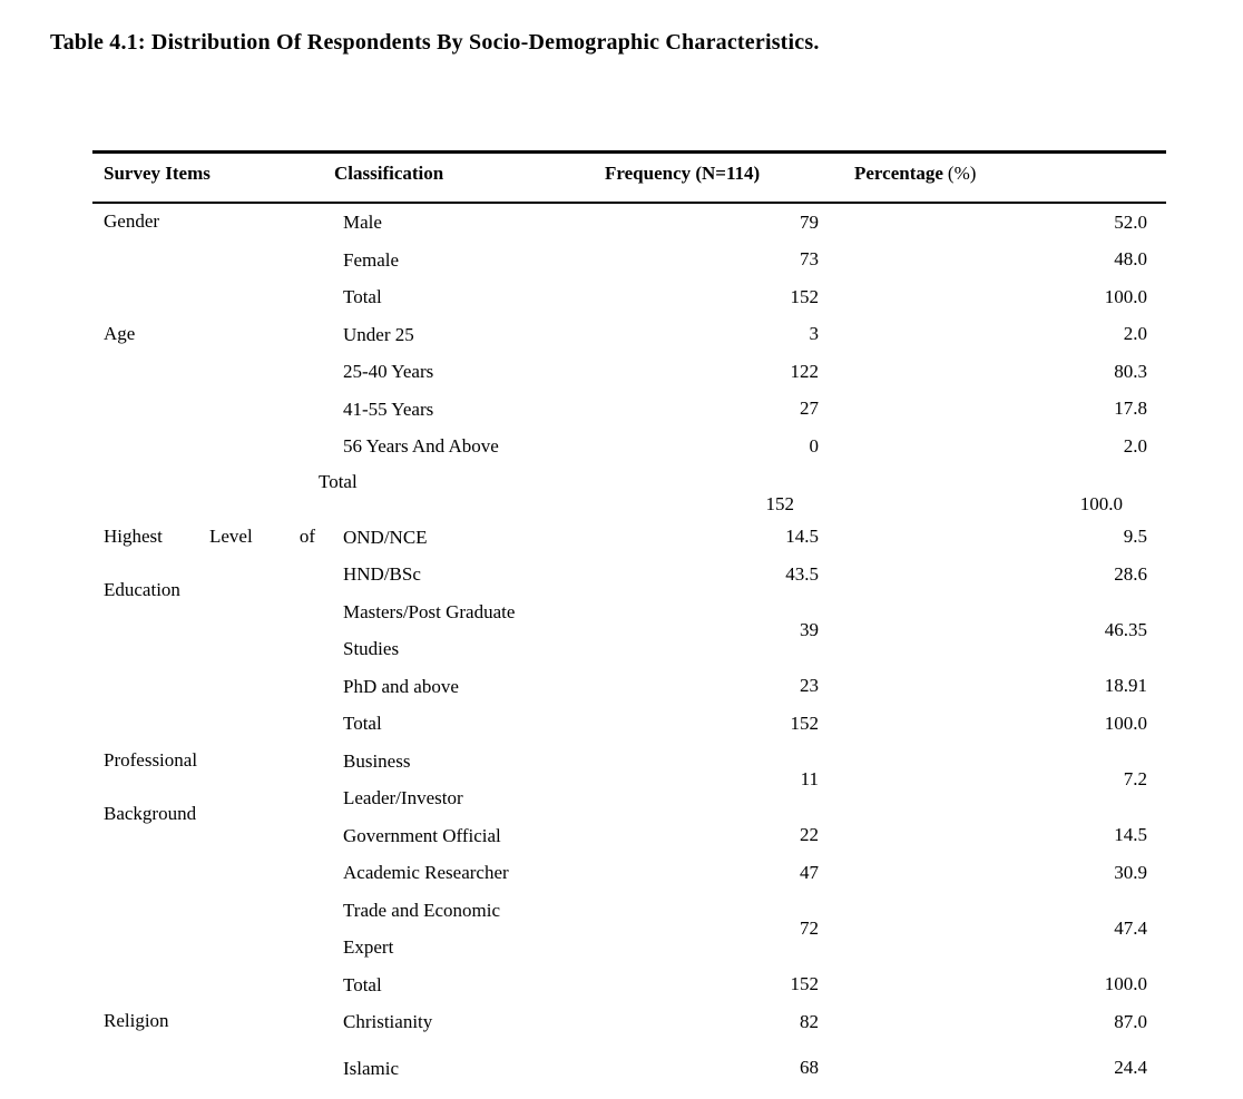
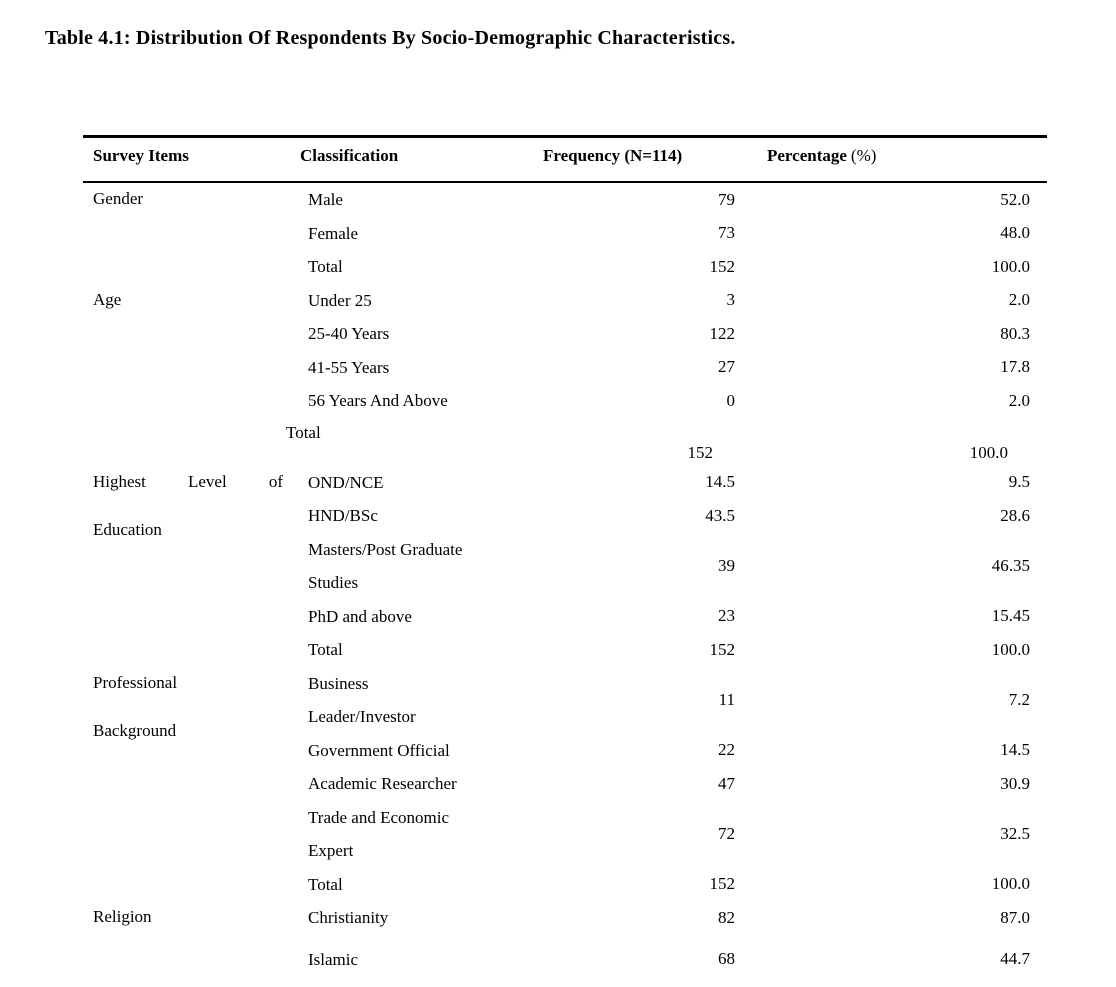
  Table 4.1: Distribution Of Respondents By Socio-Demographic Characteristics.
  Survey Items
  Classification
  Frequency (N=114)
  Percentage (%)
  Gender
  Male
  79
  52.0
  Female
  73
  48.0
  Total
  152
  100.0
  Age
  Under 25
  3
  2.0
  25-40 Years
  122
  80.3
  41-55 Years
  27
  17.8
  56 Years And Above
  0
  2.0
  Total
  152
  100.0
  Highest
  Level
  of
  Education
  OND/NCE
  14.5
  9.5
  HND/BSc
  43.5
  28.6
  Masters/Post Graduate
  Studies
  39
  46.35
  PhD and above
  23
- 18.91
+ 15.45
  Total
  152
  100.0
  Professional
  Background
  Business
  Leader/Investor
  11
  7.2
  Government Official
  22
  14.5
  Academic Researcher
  47
  30.9
  Trade and Economic
  Expert
  72
- 47.4
+ 32.5
  Total
  152
  100.0
  Religion
  Christianity
  82
  87.0
  Islamic
  68
- 24.4
+ 44.7
